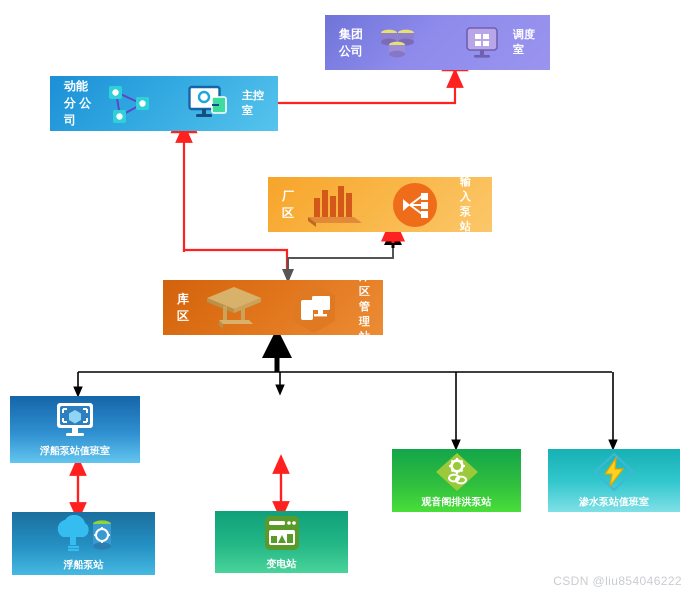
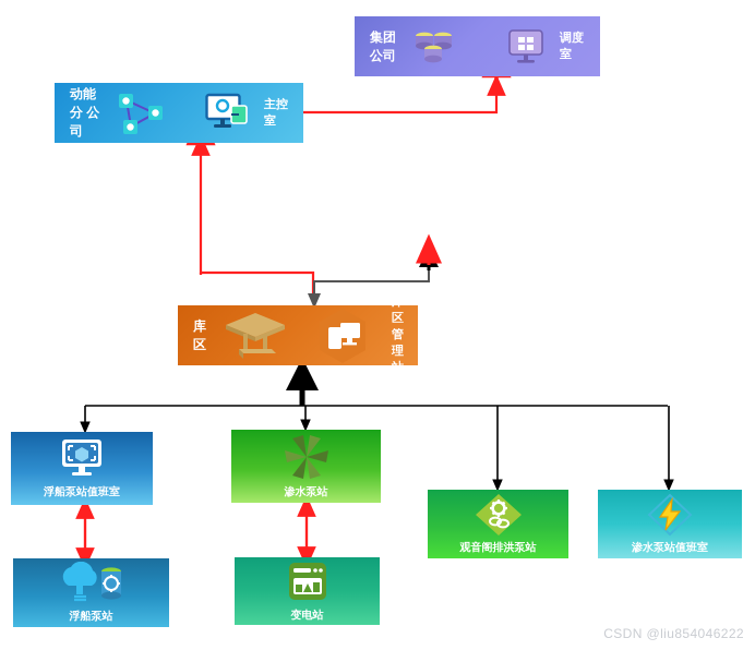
  集团 公司
  调度室
  动能分 公司
  主控室
- 厂 区
- 输入泵站
  库 区
  库区管理站
  浮船泵站值班室
+ 渗水泵站
  观音阁排洪泵站
  渗水泵站值班室
  浮船泵站
  变电站
  CSDN @liu854046222
